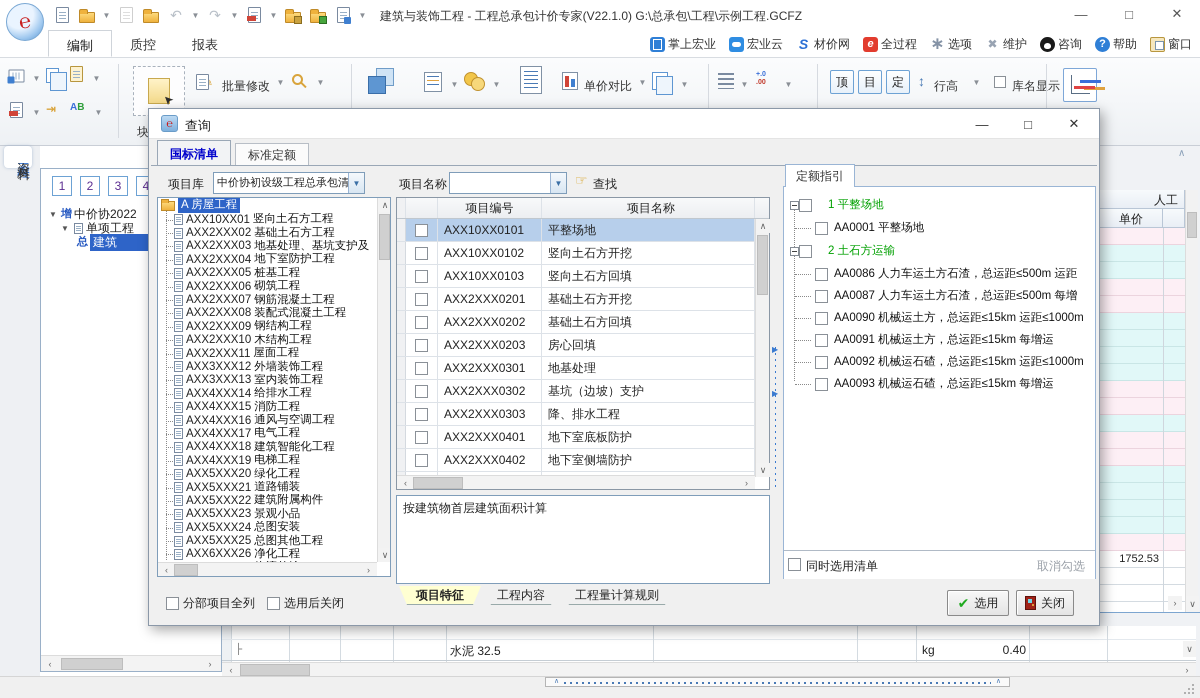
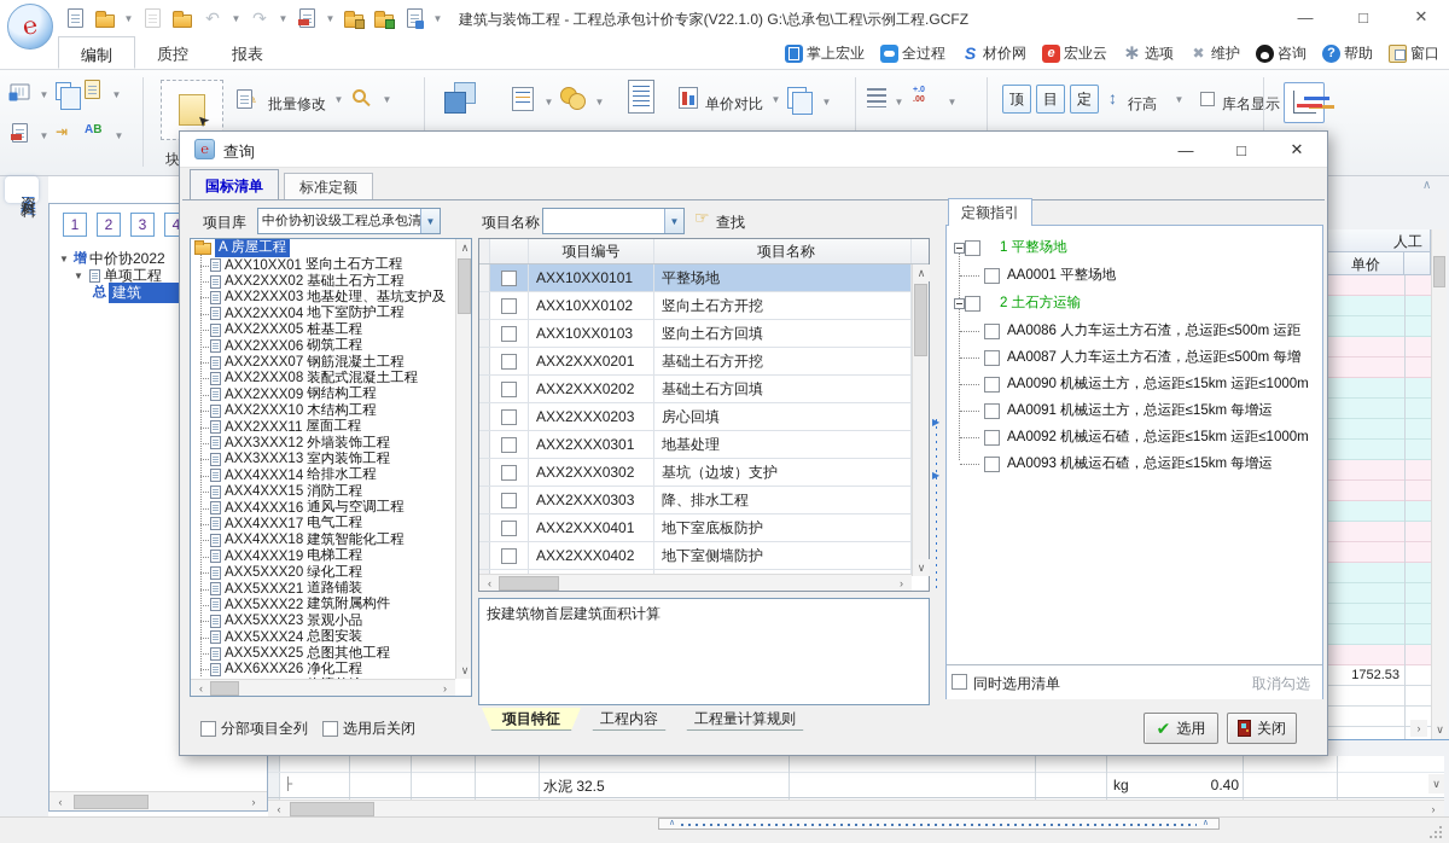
  ▼
  ↶
  ▼
  ↷
  ▼
  ▼
  ▼
  建筑与装饰工程 - 工程总承包计价专家(V22.1.0) G:\总承包\工程\示例工程.GCFZ
  —
  □
  ✕
  编制
  质控
  报表
  掌上宏业
- 宏业云
+ 全过程
  材价网
- 全过程
+ 宏业云
  选项
  维护
  咨询
  帮助
  窗口
  ▼
  ▼
  ▼
  ⇥
  AB
  ▼
  块
  批量修改
  ▼
  ▼
  ▼
  ▼
  单价对比
  ▼
  ▼
  ▼
  ▼
  顶
  目
  定
  ↕
  行高
  ▼
  库名显示
  ∧
  人工
  单价
  1752.53
  ∨
  ›
  ├
  水泥 32.5
  kg
  0.40
  ∨
  ‹
  ›
  1
  2
  3
  4
  ▼
  增
  中价协2022
  ▼
  单项工程
  总
  建筑
  ‹
  ›
  ℮
  查询
  —
  □
  ✕
  国标清单
  标准定额
  项目库
  中价协初设级工程总承包清
  ▼
  项目名称
  ▼
  ☞
  查找
  A 房屋工程
  AXX10XX01
  竖向土石方工程
  AXX2XXX02
  基础土石方工程
  AXX2XXX03
  地基处理、基坑支护及
  AXX2XXX04
  地下室防护工程
  AXX2XXX05
  桩基工程
  AXX2XXX06
  砌筑工程
  AXX2XXX07
  钢筋混凝土工程
  AXX2XXX08
  装配式混凝土工程
  AXX2XXX09
  钢结构工程
  AXX2XXX10
  木结构工程
  AXX2XXX11
  屋面工程
  AXX3XXX12
  外墙装饰工程
  AXX3XXX13
  室内装饰工程
  AXX4XXX14
  给排水工程
  AXX4XXX15
  消防工程
  AXX4XXX16
  通风与空调工程
  AXX4XXX17
  电气工程
  AXX4XXX18
  建筑智能化工程
  AXX4XXX19
  电梯工程
  AXX5XXX20
  绿化工程
  AXX5XXX21
  道路铺装
  AXX5XXX22
  建筑附属构件
  AXX5XXX23
  景观小品
  AXX5XXX24
  总图安装
  AXX5XXX25
  总图其他工程
  AXX6XXX26
  净化工程
  ∧
  ∨
  ‹
  ›
  项目编号
  项目名称
  AXX10XX0101
  平整场地
  AXX10XX0102
  竖向土石方开挖
  AXX10XX0103
  竖向土石方回填
  AXX2XXX0201
  基础土石方开挖
  AXX2XXX0202
  基础土石方回填
  AXX2XXX0203
  房心回填
  AXX2XXX0301
  地基处理
  AXX2XXX0302
  基坑（边坡）支护
  AXX2XXX0303
  降、排水工程
  AXX2XXX0401
  地下室底板防护
  AXX2XXX0402
  地下室侧墙防护
  ∧
  ∨
  ‹
  ›
  按建筑物首层建筑面积计算
  项目特征
  工程内容
  工程量计算规则
  ▶
  ▶
  定额指引
  1 平整场地
  AA0001 平整场地
  2 土石方运输
  AA0086 人力车运土方石渣，总运距≤500m 运距
  AA0087 人力车运土方石渣，总运距≤500m 每增
  AA0090 机械运土方，总运距≤15km 运距≤1000m
  AA0091 机械运土方，总运距≤15km 每增运
  AA0092 机械运石碴，总运距≤15km 运距≤1000m
  AA0093 机械运石碴，总运距≤15km 每增运
  同时选用清单
  取消勾选
  分部项目全列
  选用后关闭
  ✔
  选用
  关闭
